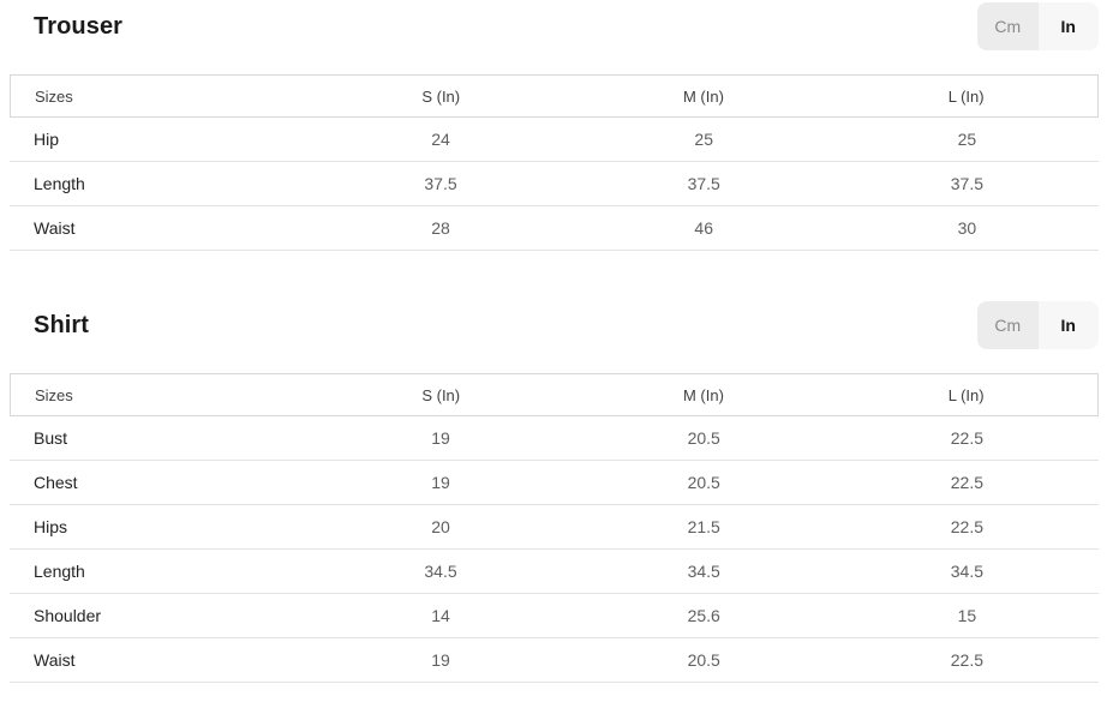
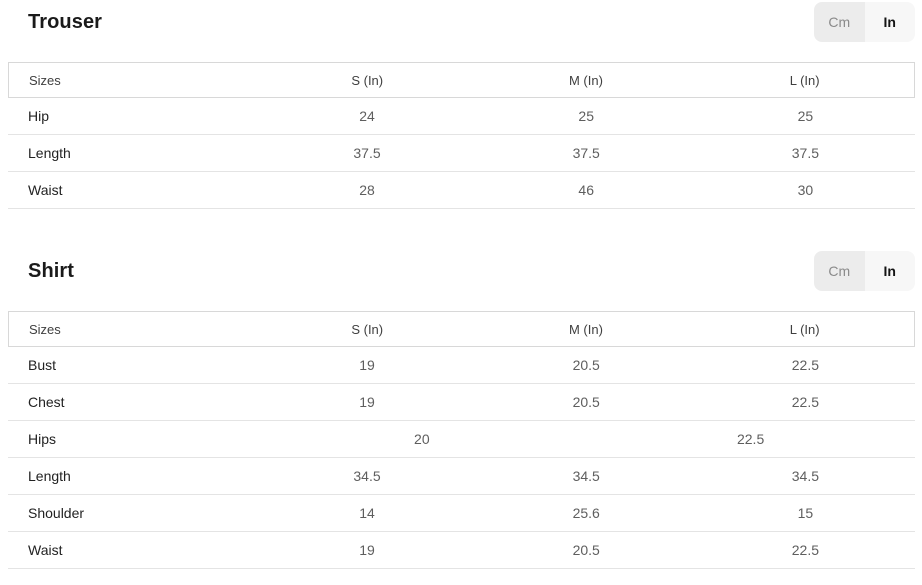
  Trouser
  Cm
  In
  Sizes
  S (In)
  M (In)
  L (In)
  Hip
  24
  25
  25
  Length
  37.5
  37.5
  37.5
  Waist
  28
  46
  30
  Shirt
  Cm
  In
  Sizes
  S (In)
  M (In)
  L (In)
  Bust
  19
  20.5
  22.5
  Chest
  19
  20.5
  22.5
  Hips
  20
- 21.5
  22.5
  Length
  34.5
  34.5
  34.5
  Shoulder
  14
  25.6
  15
  Waist
  19
  20.5
  22.5
